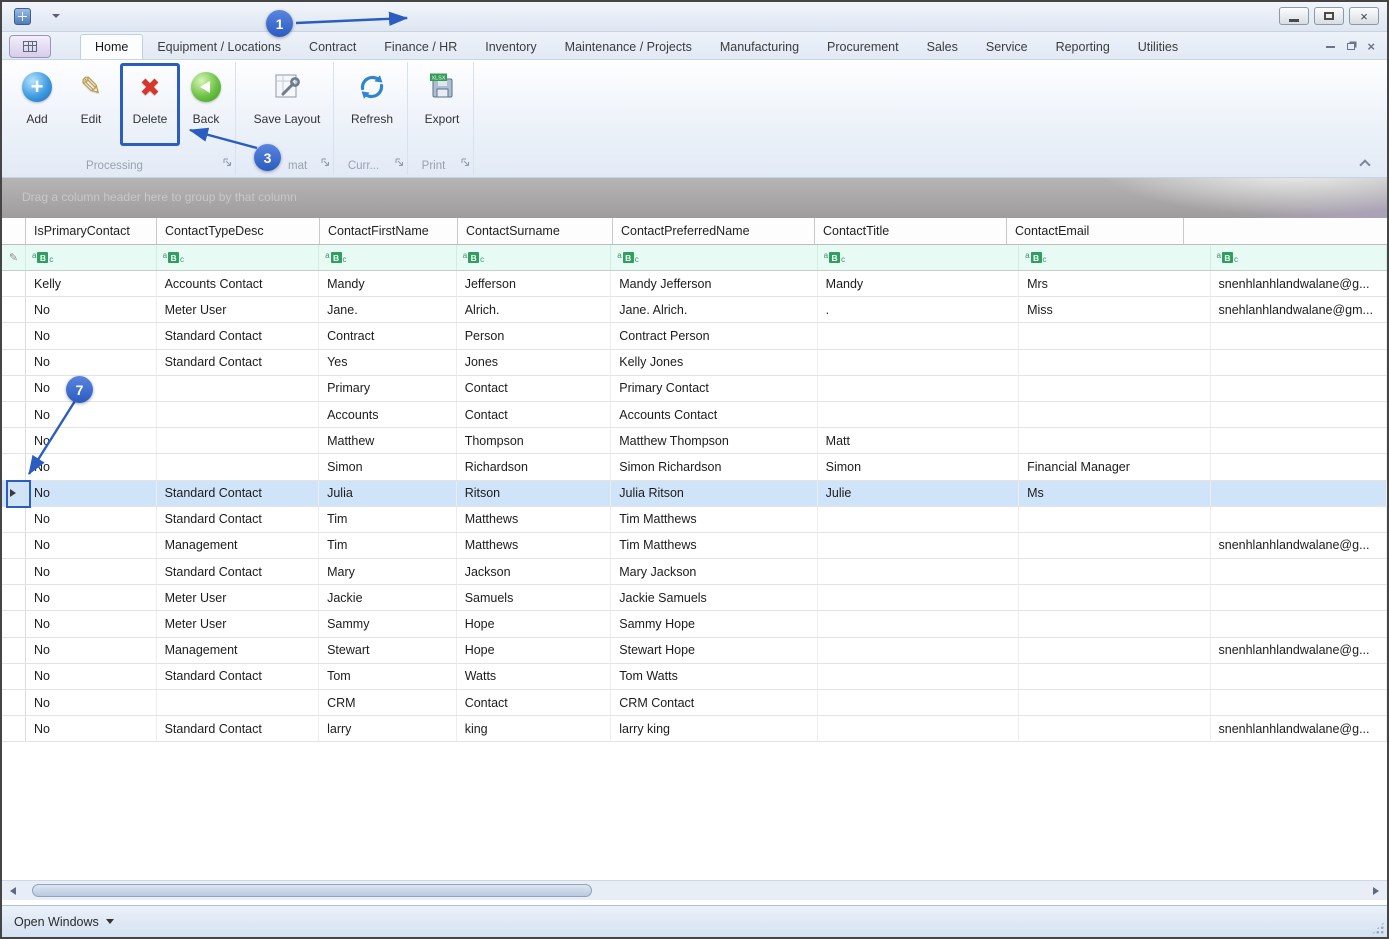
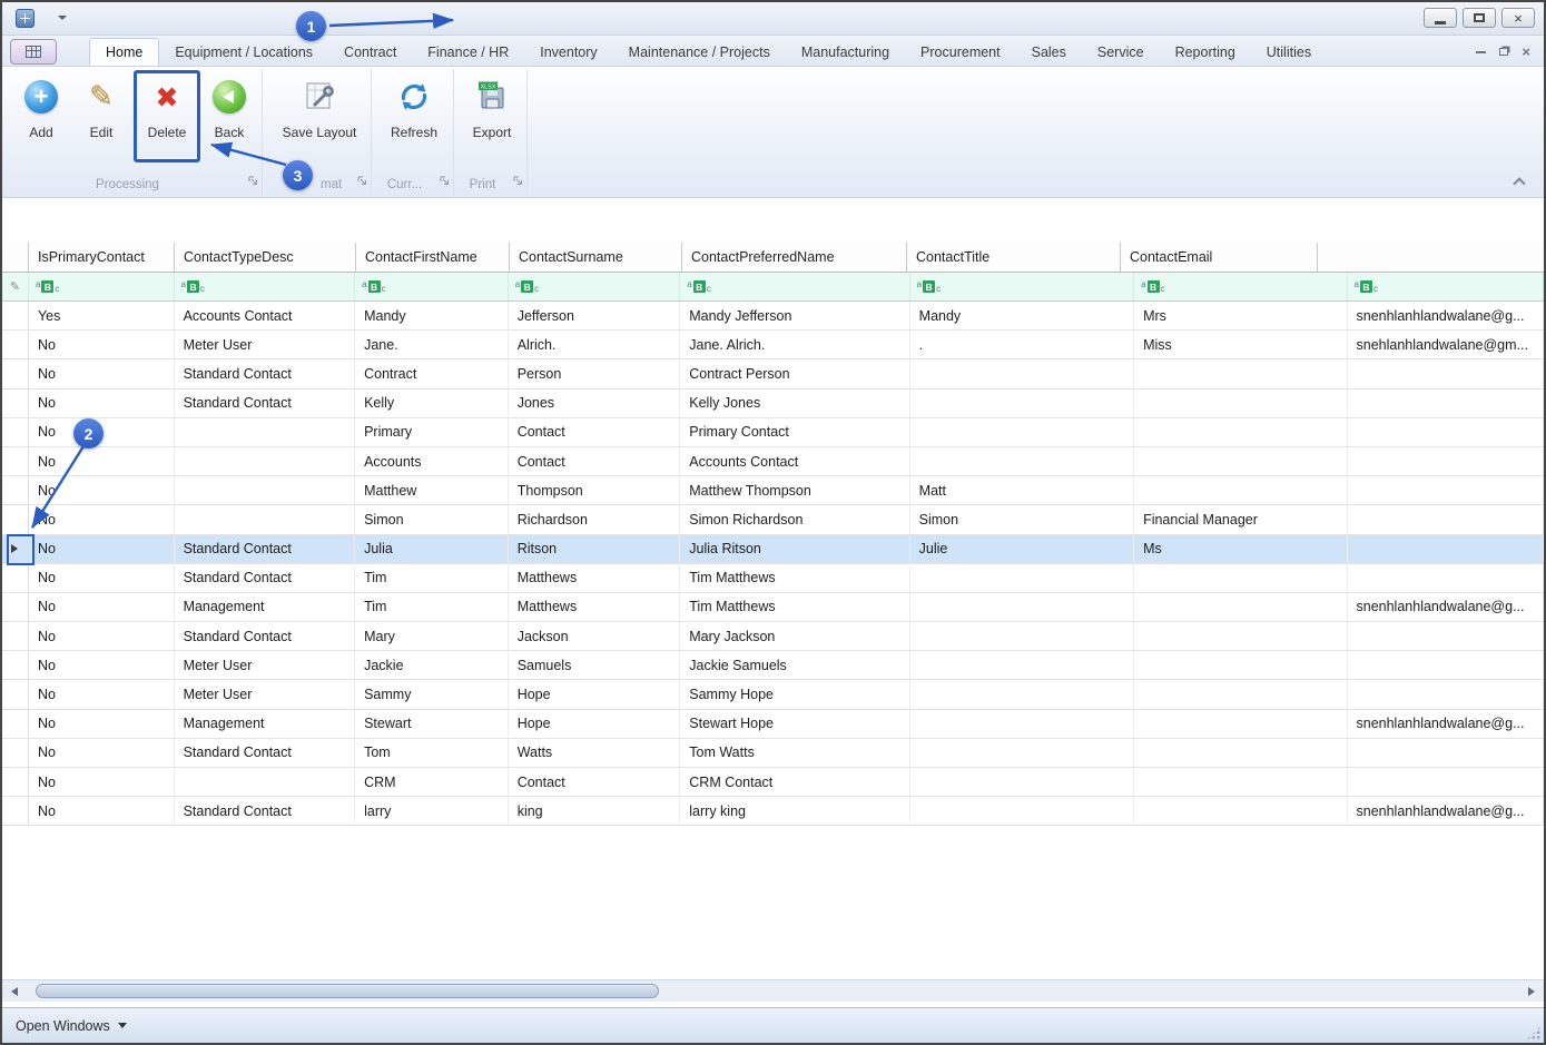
  ×
  Home
  Equipment / Locations
  Contract
  Finance / HR
  Inventory
  Maintenance / Projects
  Manufacturing
  Procurement
  Sales
  Service
  Reporting
  Utilities
  ×
  Processing
  mat
  Curr...
  Print
  +
  Add
  ✎
  Edit
  ✖
  Delete
  Back
  Save Layout
  Refresh
  Export
- Drag a column header here to group by that column
  IsPrimaryContact
  ContactTypeDesc
  ContactFirstName
  ContactSurname
  ContactPreferredName
  ContactTitle
  ContactEmail
  ✎
  a
  B
  c
  a
  B
  c
  a
  B
  c
  a
  B
  c
  a
  B
  c
  a
  B
  c
  a
  B
  c
  a
  B
  c
- Kelly
+ Yes
  Accounts Contact
  Mandy
  Jefferson
  Mandy Jefferson
  Mandy
  Mrs
  snenhlanhlandwalane@g...
  No
  Meter User
  Jane.
  Alrich.
  Jane. Alrich.
  .
  Miss
  snehlanhlandwalane@gm...
  No
  Standard Contact
  Contract
  Person
  Contract Person
  No
  Standard Contact
- Yes
+ Kelly
  Jones
  Kelly Jones
  No
  Primary
  Contact
  Primary Contact
  No
  Accounts
  Contact
  Accounts Contact
  No
  Matthew
  Thompson
  Matthew Thompson
  Matt
  No
  Simon
  Richardson
  Simon Richardson
  Simon
  Financial Manager
  No
  Standard Contact
  Julia
  Ritson
  Julia Ritson
  Julie
  Ms
  No
  Standard Contact
  Tim
  Matthews
  Tim Matthews
  No
  Management
  Tim
  Matthews
  Tim Matthews
  snenhlanhlandwalane@g...
  No
  Standard Contact
  Mary
  Jackson
  Mary Jackson
  No
  Meter User
  Jackie
  Samuels
  Jackie Samuels
  No
  Meter User
  Sammy
  Hope
  Sammy Hope
  No
  Management
  Stewart
  Hope
  Stewart Hope
  snenhlanhlandwalane@g...
  No
  Standard Contact
  Tom
  Watts
  Tom Watts
  No
  CRM
  Contact
  CRM Contact
  No
  Standard Contact
  larry
  king
  larry king
  snenhlanhlandwalane@g...
  Open Windows
  1
- 7
+ 2
  3
